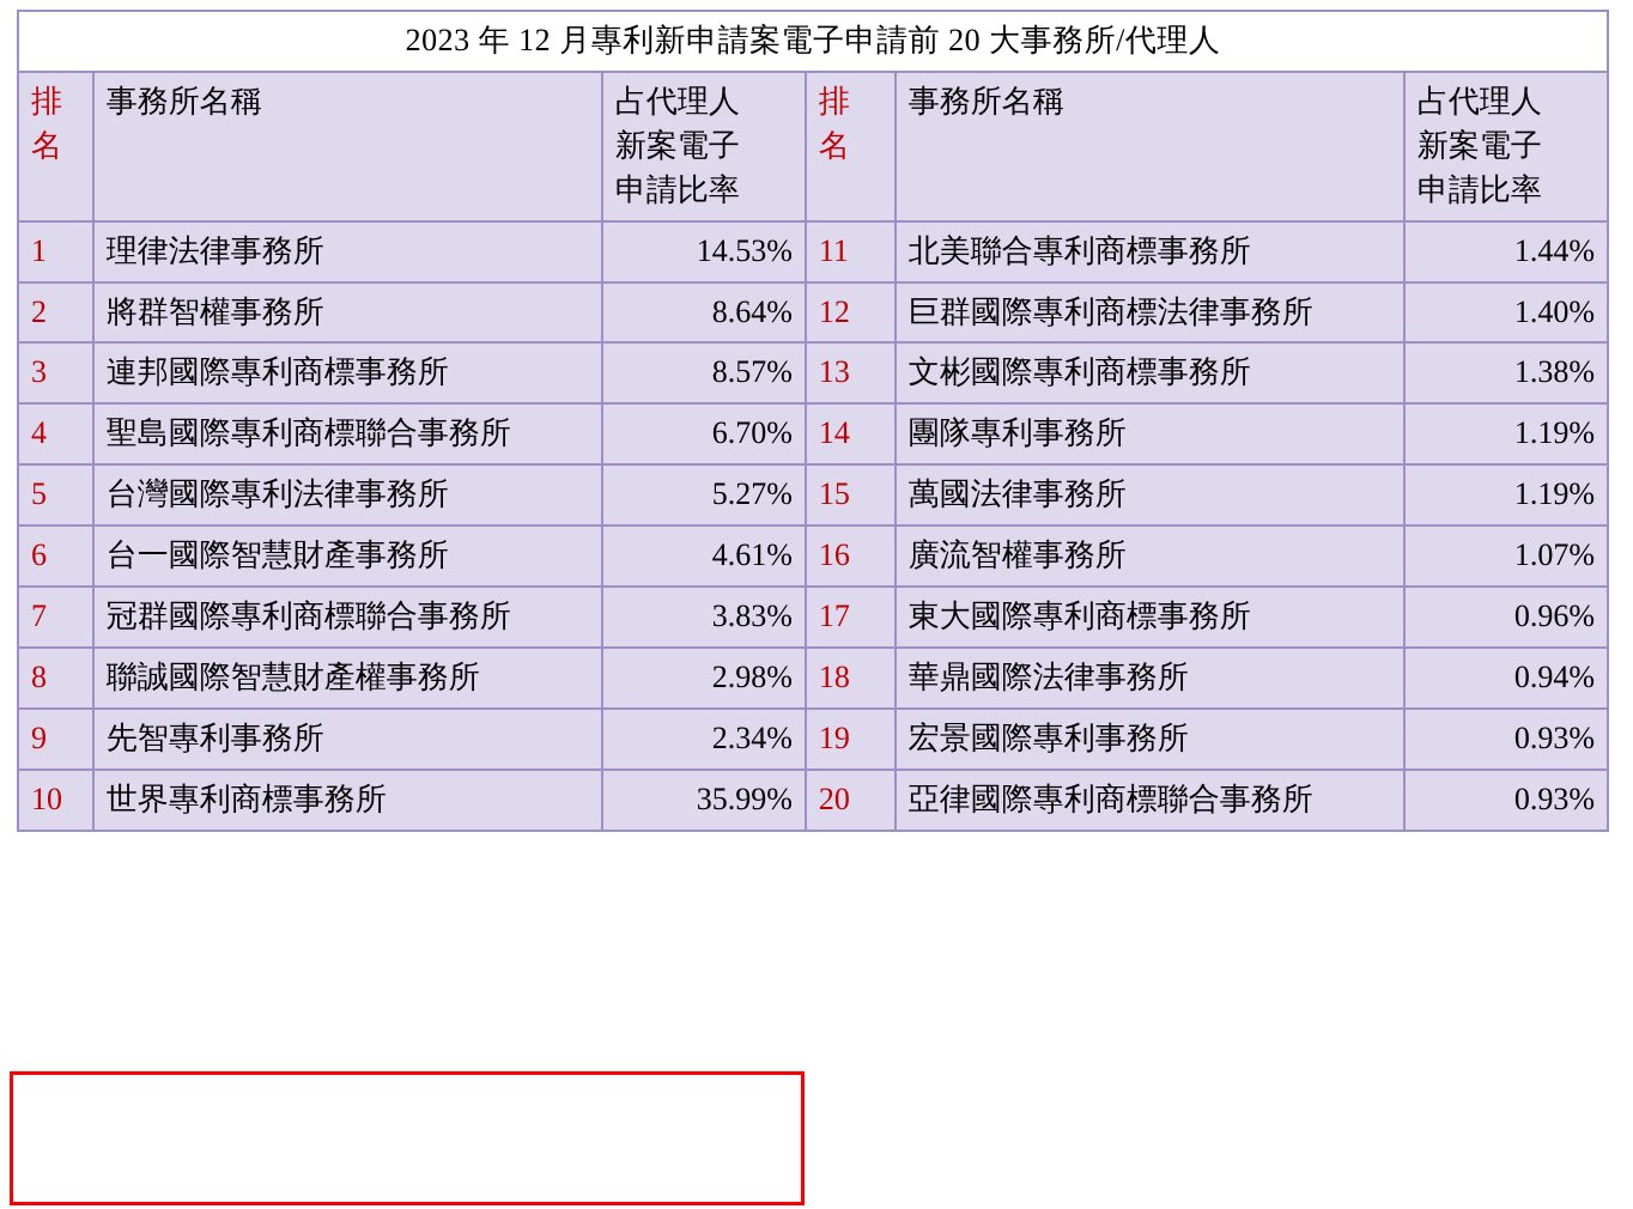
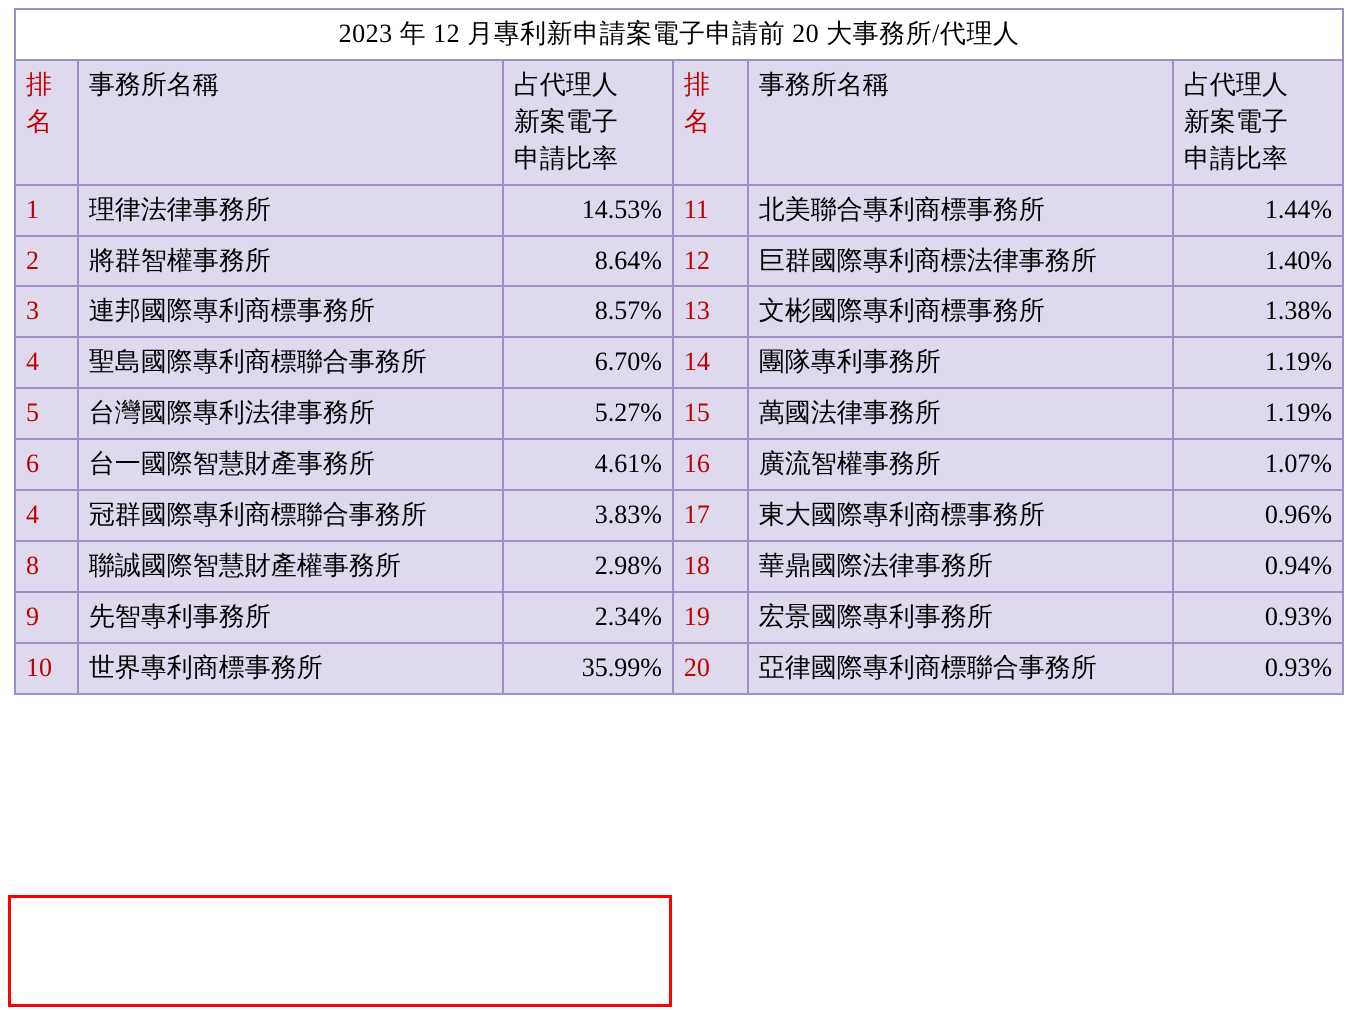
  2023 年 12 月專利新申請案電子申請前 20 大事務所/代理人
  排 名	事務所名稱	占代理人 新案電子 申請比率	排 名	事務所名稱	占代理人 新案電子 申請比率
  1	理律法律事務所	14.53%	11	北美聯合專利商標事務所	1.44%
  2	將群智權事務所	8.64%	12	巨群國際專利商標法律事務所	1.40%
  3	連邦國際專利商標事務所	8.57%	13	文彬國際專利商標事務所	1.38%
  4	聖島國際專利商標聯合事務所	6.70%	14	團隊專利事務所	1.19%
  5	台灣國際專利法律事務所	5.27%	15	萬國法律事務所	1.19%
  6	台一國際智慧財產事務所	4.61%	16	廣流智權事務所	1.07%
- 7	冠群國際專利商標聯合事務所	3.83%	17	東大國際專利商標事務所	0.96%
+ 4	冠群國際專利商標聯合事務所	3.83%	17	東大國際專利商標事務所	0.96%
  8	聯誠國際智慧財產權事務所	2.98%	18	華鼎國際法律事務所	0.94%
  9	先智專利事務所	2.34%	19	宏景國際專利事務所	0.93%
  10	世界專利商標事務所	35.99%	20	亞律國際專利商標聯合事務所	0.93%
